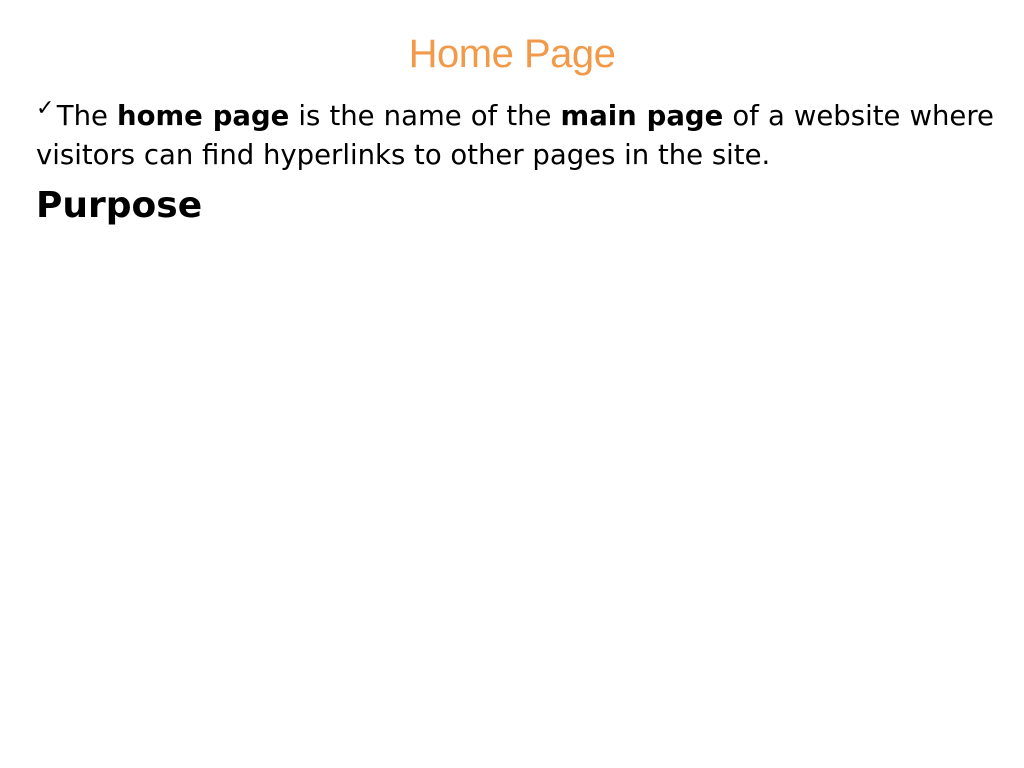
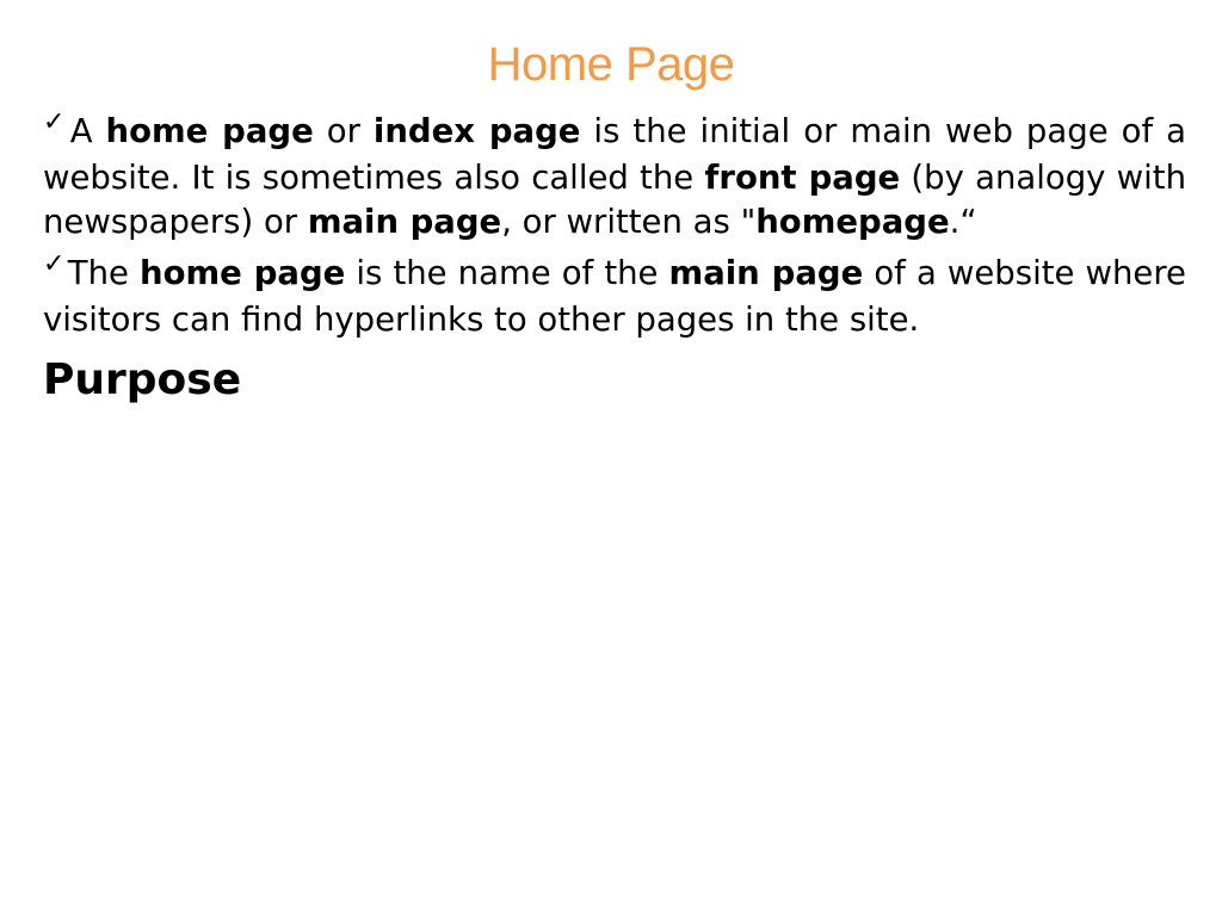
  Home Page
+ ✓A home page or index page is the initial or main web page of a website. It is sometimes also called the front page (by analogy with newspapers) or main page, or written as "homepage.“
  ✓The home page is the name of the main page of a website where visitors can find hyperlinks to other pages in the site.
  Purpose
